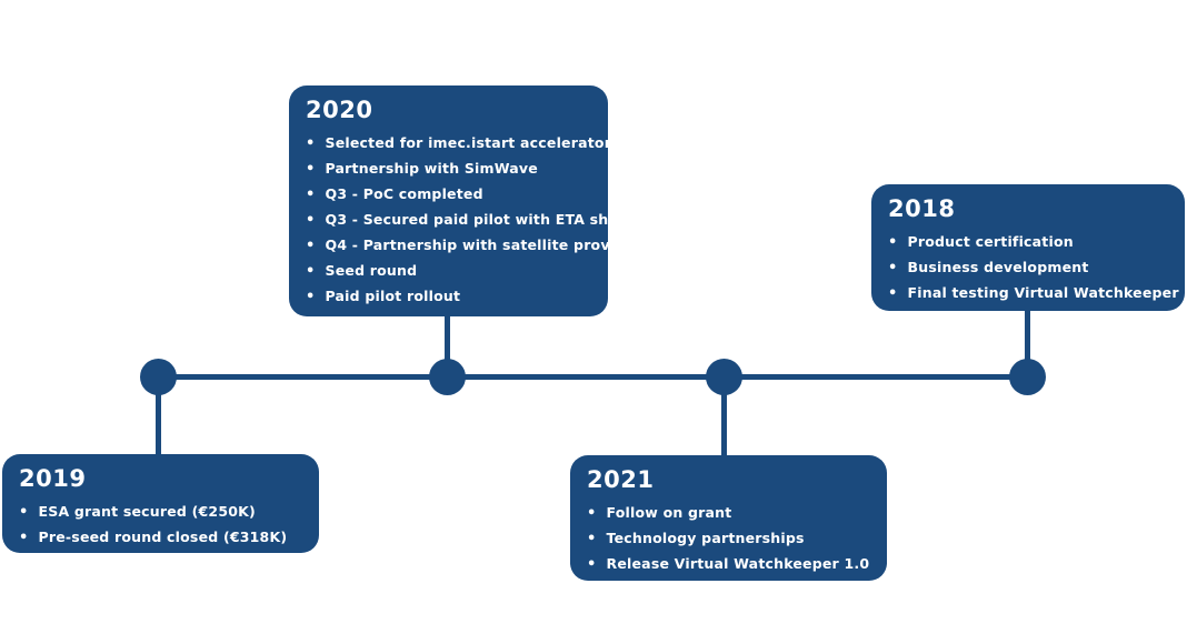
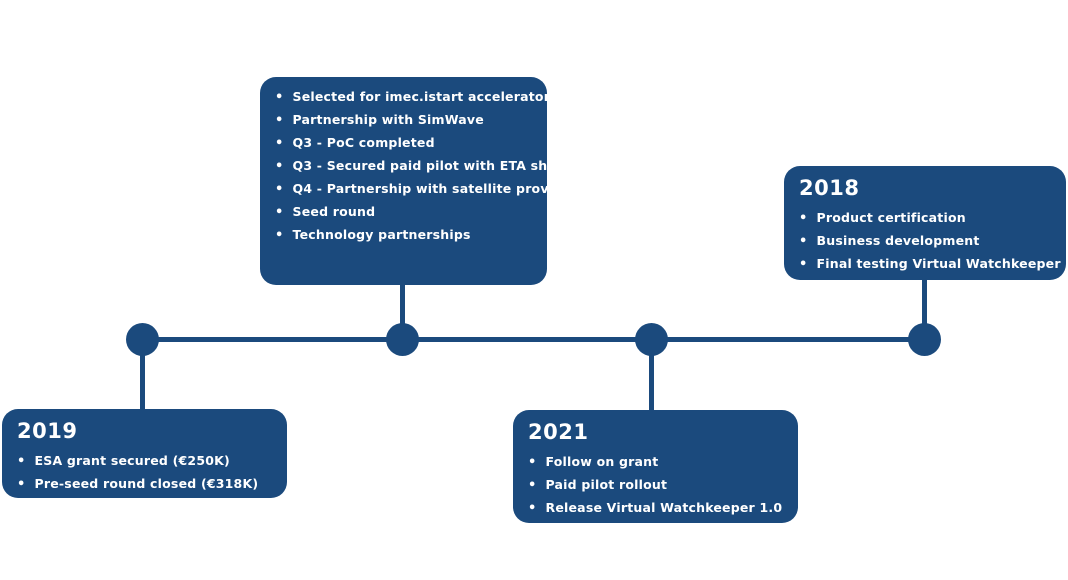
  2019
  •
  ESA grant secured (€250K)
  •
  Pre-seed round closed (€318K)
- 2020
  •
  Selected for imec.istart accelerator
  •
  Partnership with SimWave
  •
  Q3 - PoC completed
  •
  Q3 - Secured paid pilot with ETA shipping
  •
  Q4 - Partnership with satellite provider
  •
  Seed round
  •
- Paid pilot rollout
+ Technology partnerships
  2021
  •
  Follow on grant
  •
- Technology partnerships
+ Paid pilot rollout
  •
  Release Virtual Watchkeeper 1.0
  2018
  •
  Product certification
  •
  Business development
  •
  Final testing Virtual Watchkeeper
